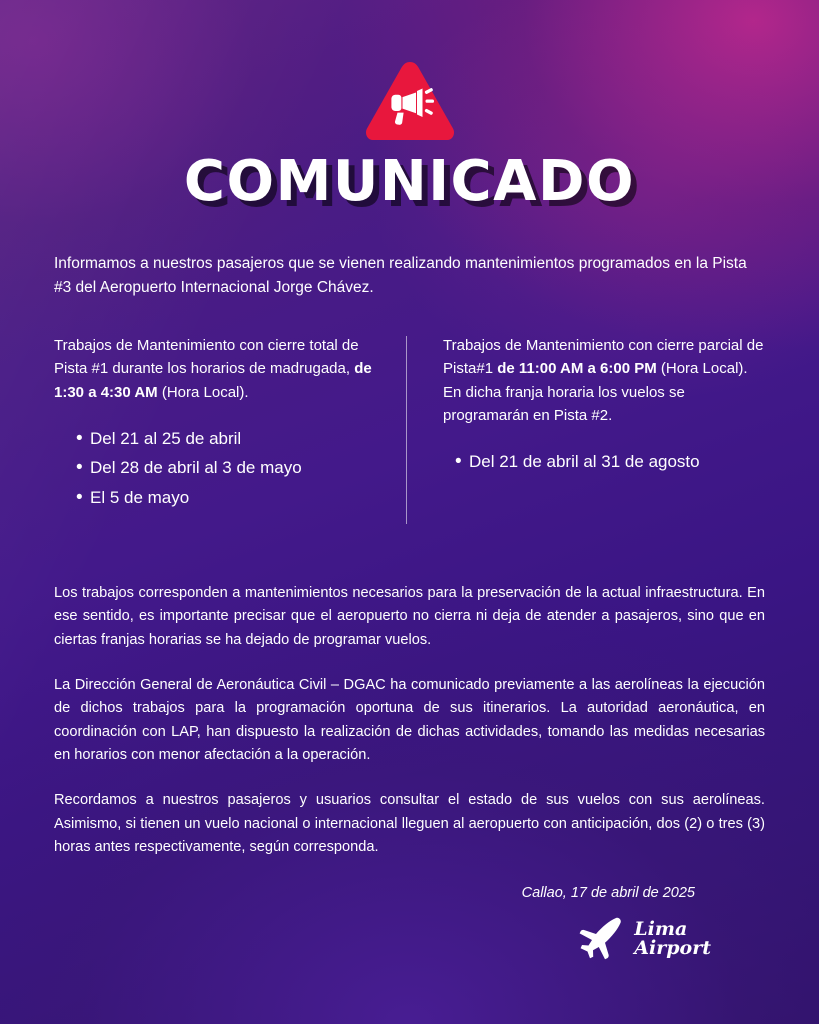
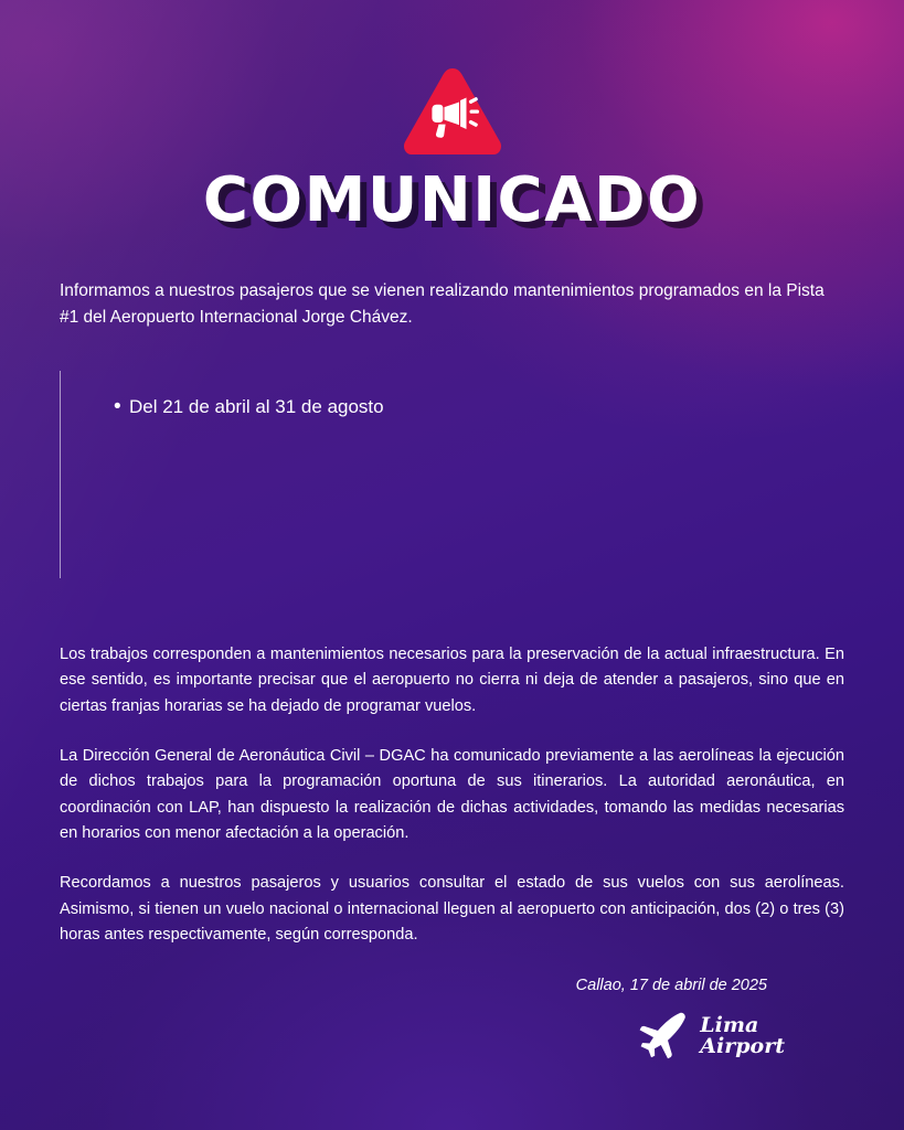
  COMUNICADO
- Informamos a nuestros pasajeros que se vienen realizando mantenimientos programados en la Pista #3 del Aeropuerto Internacional Jorge Chávez.
+ Informamos a nuestros pasajeros que se vienen realizando mantenimientos programados en la Pista #1 del Aeropuerto Internacional Jorge Chávez.
- Trabajos de Mantenimiento con cierre total de Pista #1 durante los horarios de madrugada, de 1:30 a 4:30 AM (Hora Local).
- Del 21 al 25 de abril
- Del 28 de abril al 3 de mayo
- El 5 de mayo
- Trabajos de Mantenimiento con cierre parcial de Pista#1 de 11:00 AM a 6:00 PM (Hora Local). En dicha franja horaria los vuelos se programarán en Pista #2.
  Del 21 de abril al 31 de agosto
  Los trabajos corresponden a mantenimientos necesarios para la preservación de la actual infraestructura. En ese sentido, es importante precisar que el aeropuerto no cierra ni deja de atender a pasajeros, sino que en ciertas franjas horarias se ha dejado de programar vuelos.
  La Dirección General de Aeronáutica Civil – DGAC ha comunicado previamente a las aerolíneas la ejecución de dichos trabajos para la programación oportuna de sus itinerarios. La autoridad aeronáutica, en coordinación con LAP, han dispuesto la realización de dichas actividades, tomando las medidas necesarias en horarios con menor afectación a la operación.
  Recordamos a nuestros pasajeros y usuarios consultar el estado de sus vuelos con sus aerolíneas. Asimismo, si tienen un vuelo nacional o internacional lleguen al aeropuerto con anticipación, dos (2) o tres (3) horas antes respectivamente, según corresponda.
  Callao, 17 de abril de 2025
  Lima
  Airport
